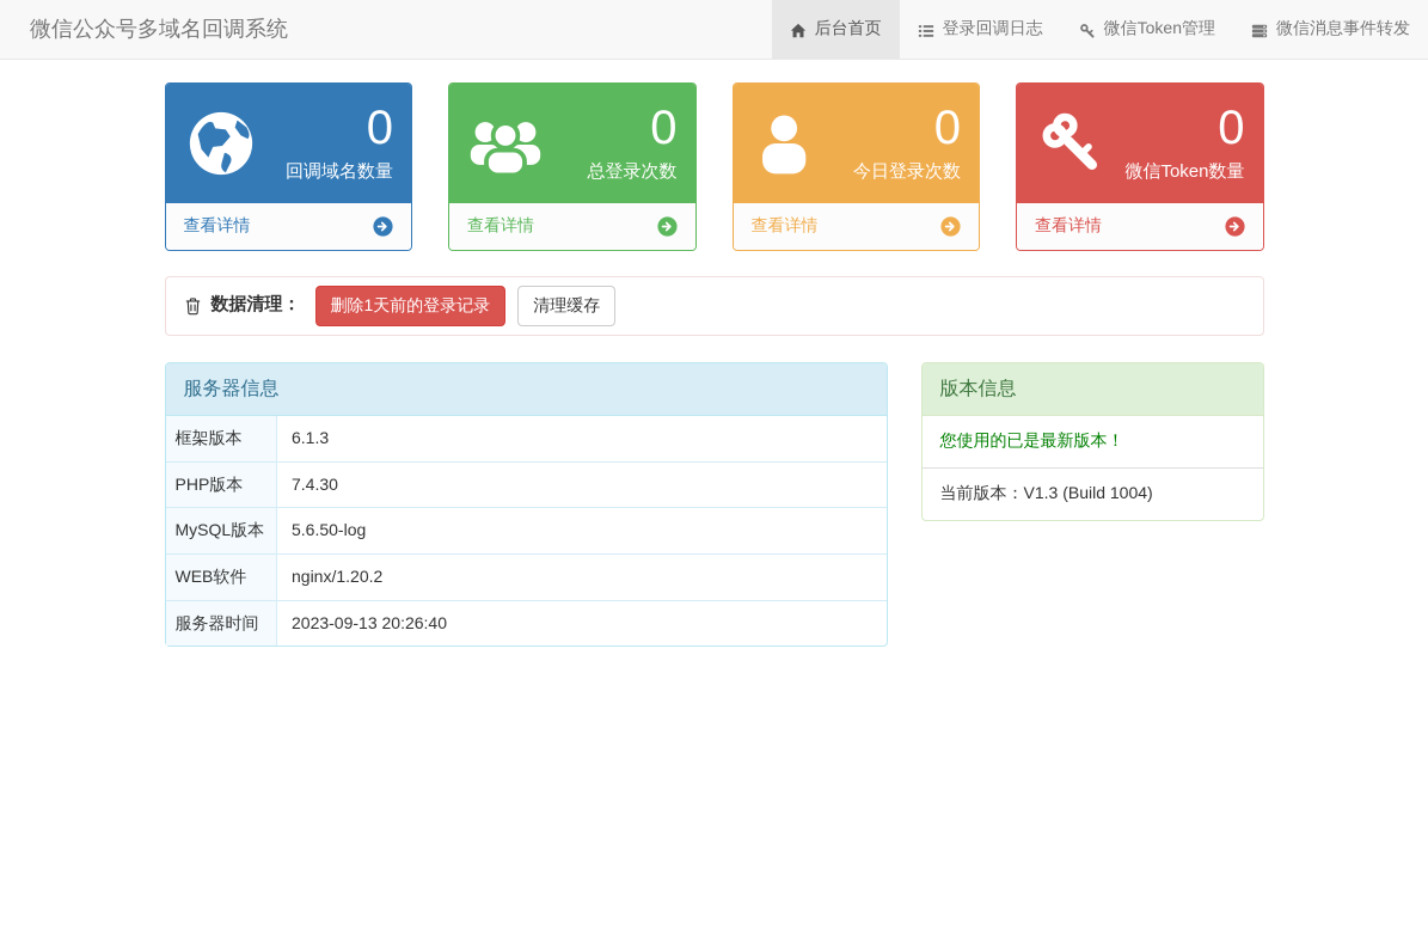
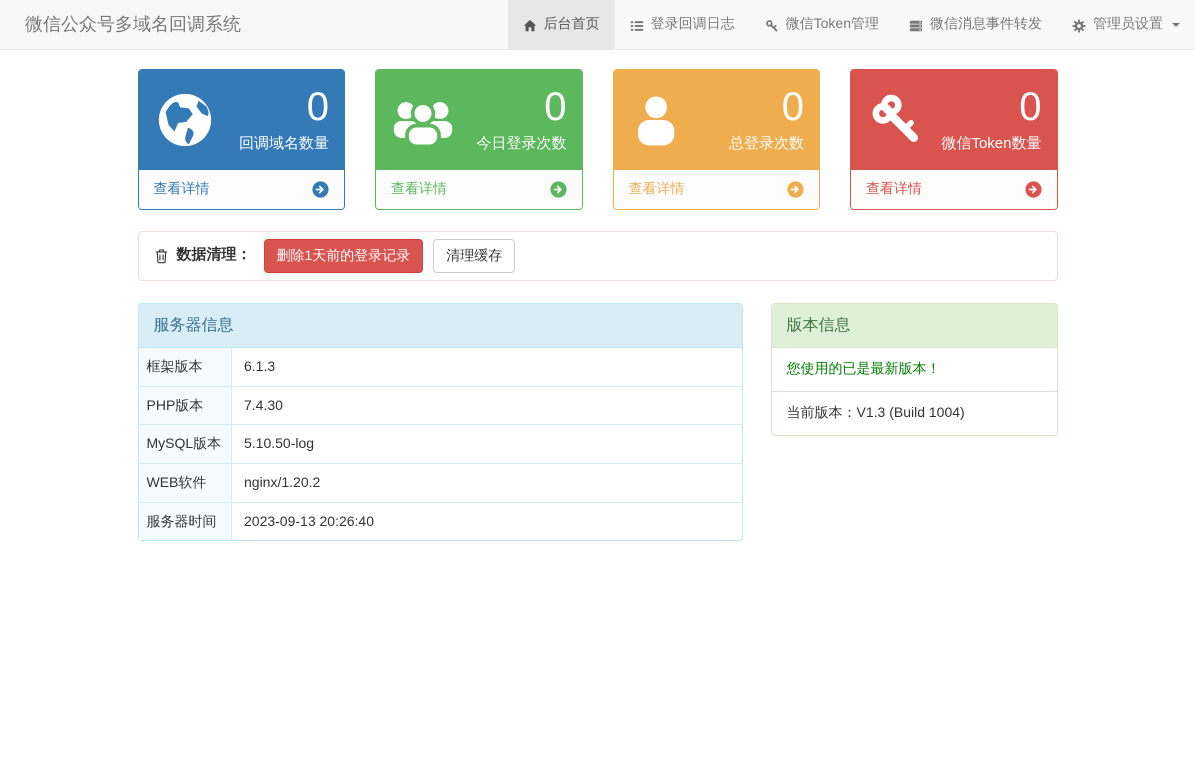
  微信公众号多域名回调系统
  后台首页
  登录回调日志
  微信Token管理
  微信消息事件转发
+ 管理员设置
  0
  回调域名数量
  查看详情
  0
- 总登录次数
+ 今日登录次数
  查看详情
  0
- 今日登录次数
+ 总登录次数
  查看详情
  0
  微信Token数量
  查看详情
  数据清理：
  删除1天前的登录记录
  清理缓存
  服务器信息
  框架版本	6.1.3
  PHP版本	7.4.30
- MySQL版本	5.6.50-log
+ MySQL版本	5.10.50-log
  WEB软件	nginx/1.20.2
  服务器时间	2023-09-13 20:26:40
  版本信息
  您使用的已是最新版本！
  当前版本：V1.3 (Build 1004)
